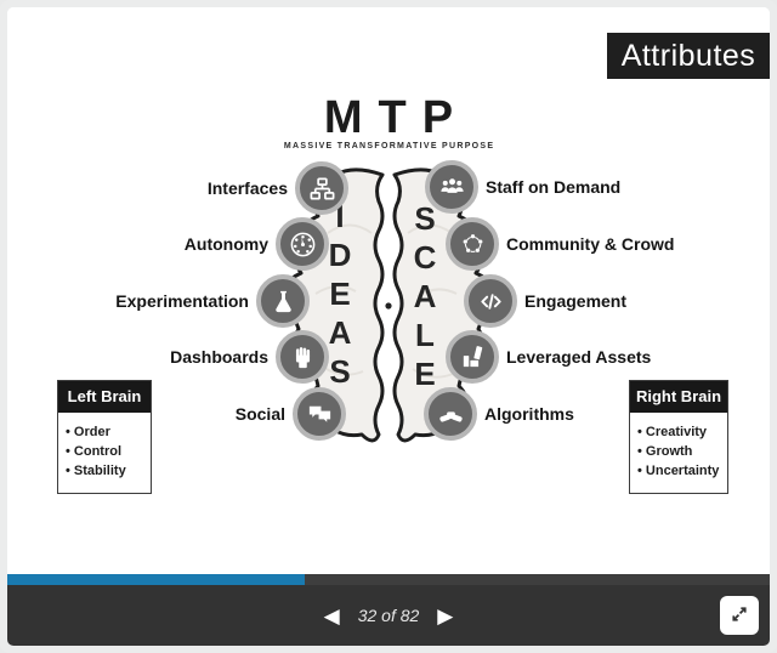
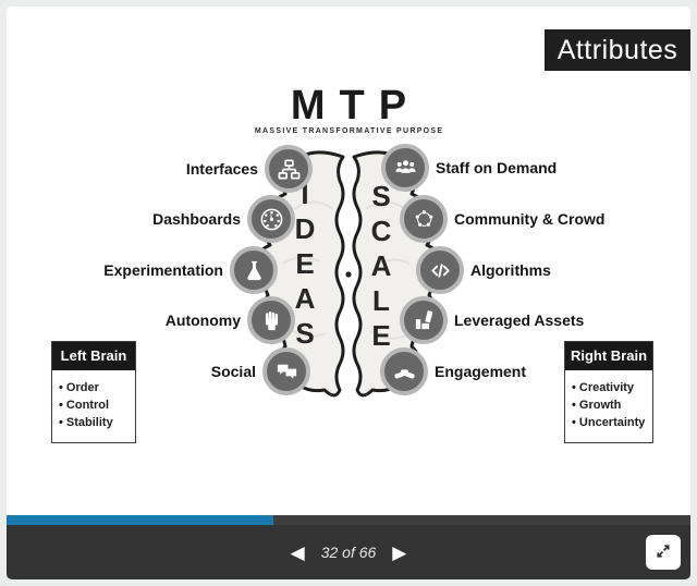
  Attributes
  MTP
  I
  D
  E
  A
  S
  S
  C
  A
  L
  E
  Left Brain
  • Order
  • Control
  • Stability
  Right Brain
  • Creativity
  • Growth
  • Uncertainty
  Interfaces
- Autonomy
+ Dashboards
  Experimentation
- Dashboards
+ Autonomy
  Social
  Staff on Demand
  Community & Crowd
- Engagement
+ Algorithms
  Leveraged Assets
- Algorithms
+ Engagement
  ◀
- 32 of 82
+ 32 of 66
  ▶
